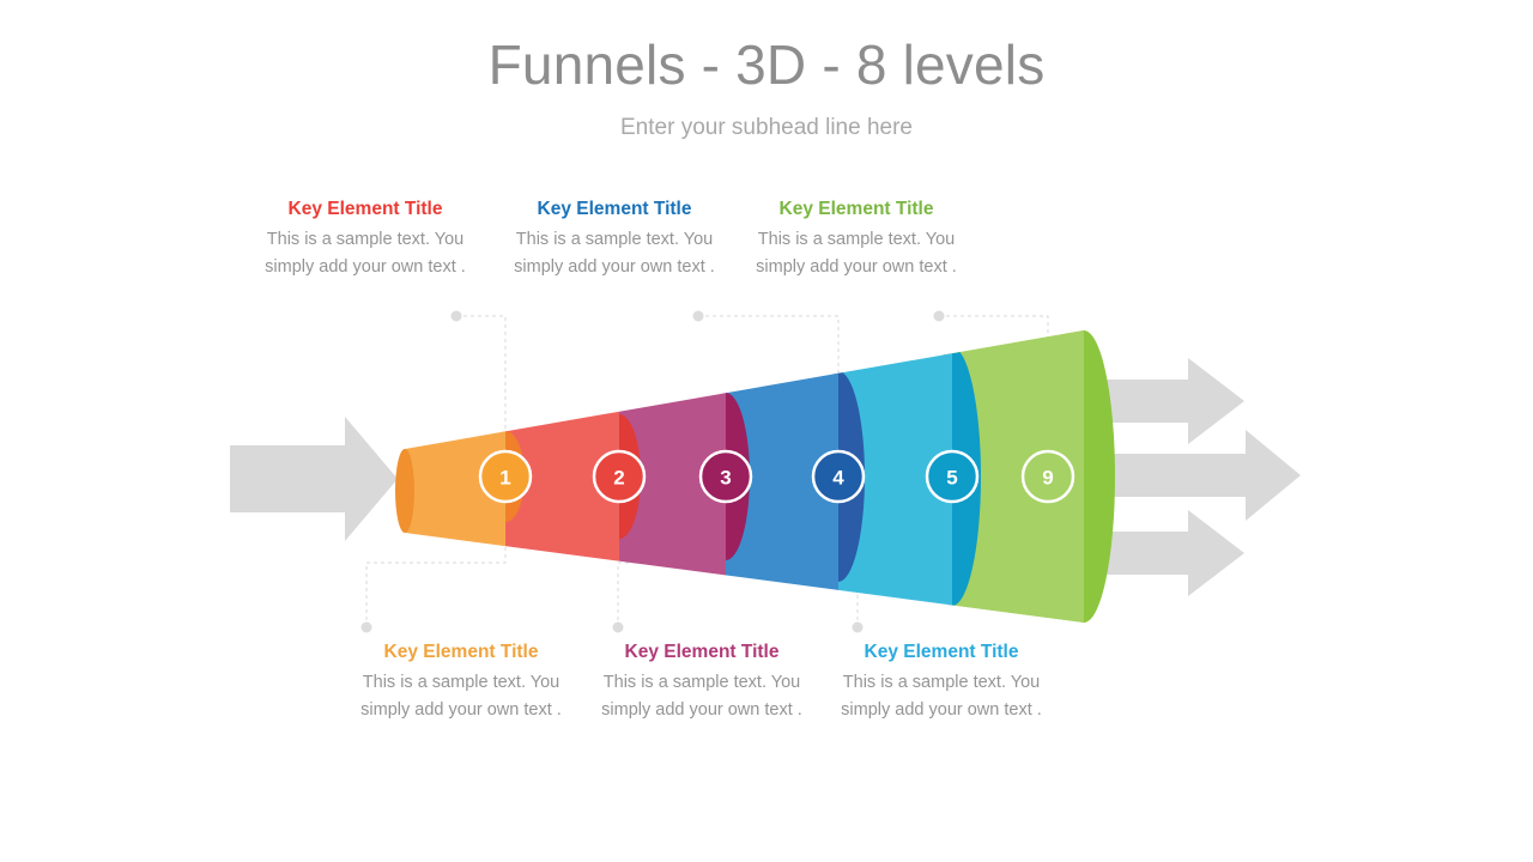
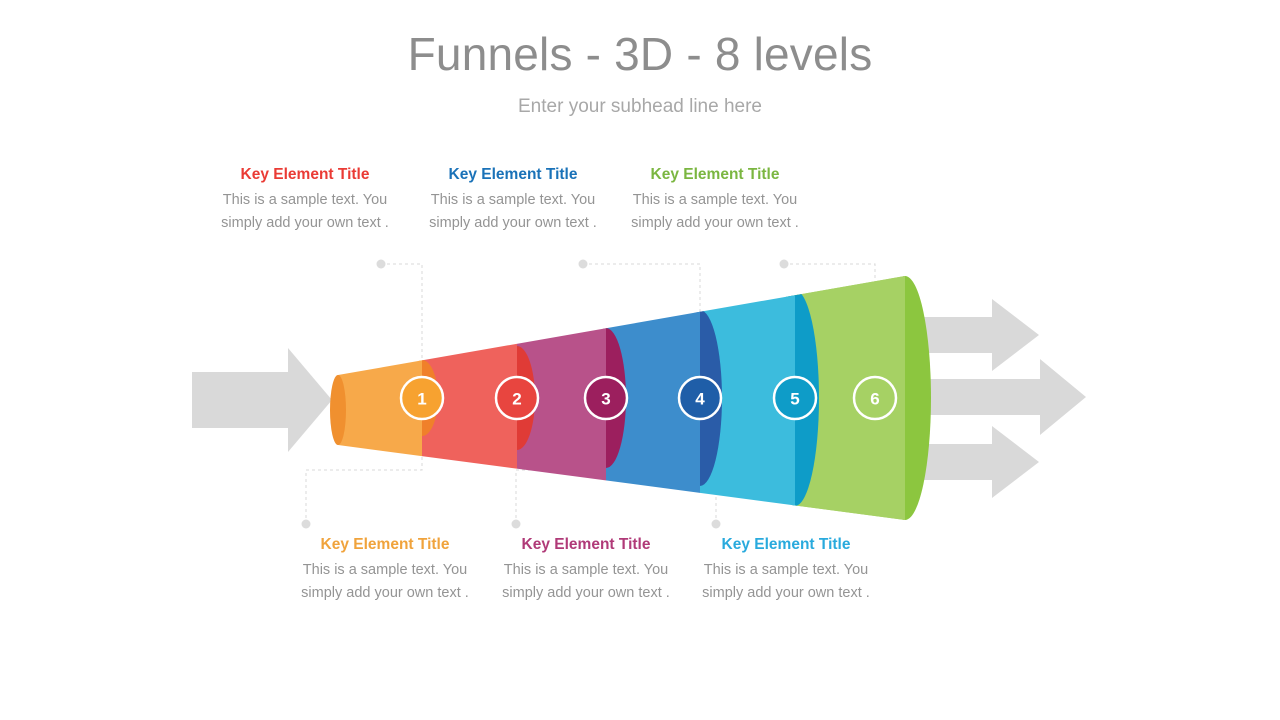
  Funnels - 3D - 8 levels
  Enter your subhead line here
  1
  2
  3
  4
  5
- 9
+ 6
  Key Element Title
  This is a sample text. You simply add your own text .
  Key Element Title
  This is a sample text. You simply add your own text .
  Key Element Title
  This is a sample text. You simply add your own text .
  Key Element Title
  This is a sample text. You simply add your own text .
  Key Element Title
  This is a sample text. You simply add your own text .
  Key Element Title
  This is a sample text. You simply add your own text .
